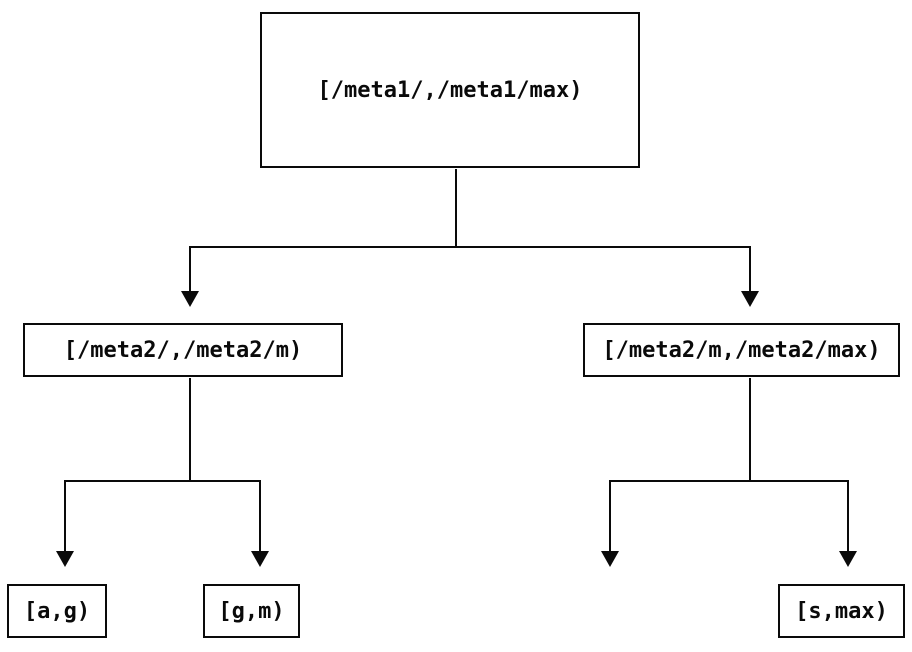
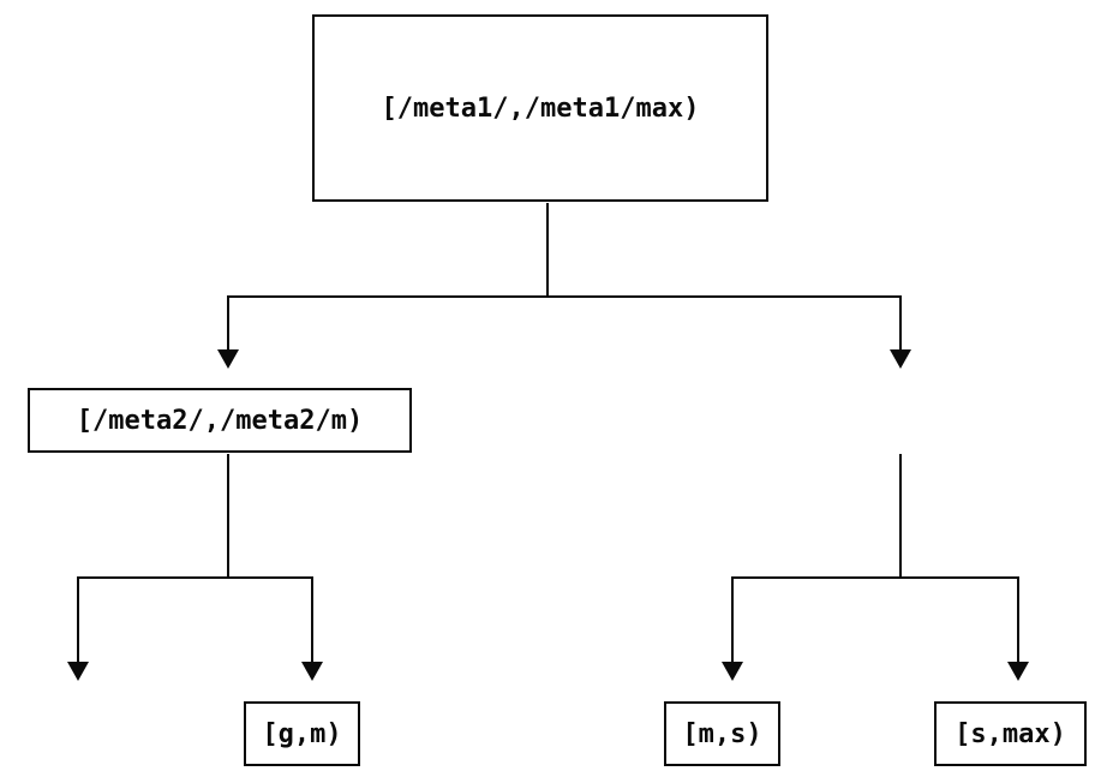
  [/meta1/,/meta1/max)
  [/meta2/,/meta2/m)
- [/meta2/m,/meta2/max)
- [a,g)
  [g,m)
+ [m,s)
  [s,max)
